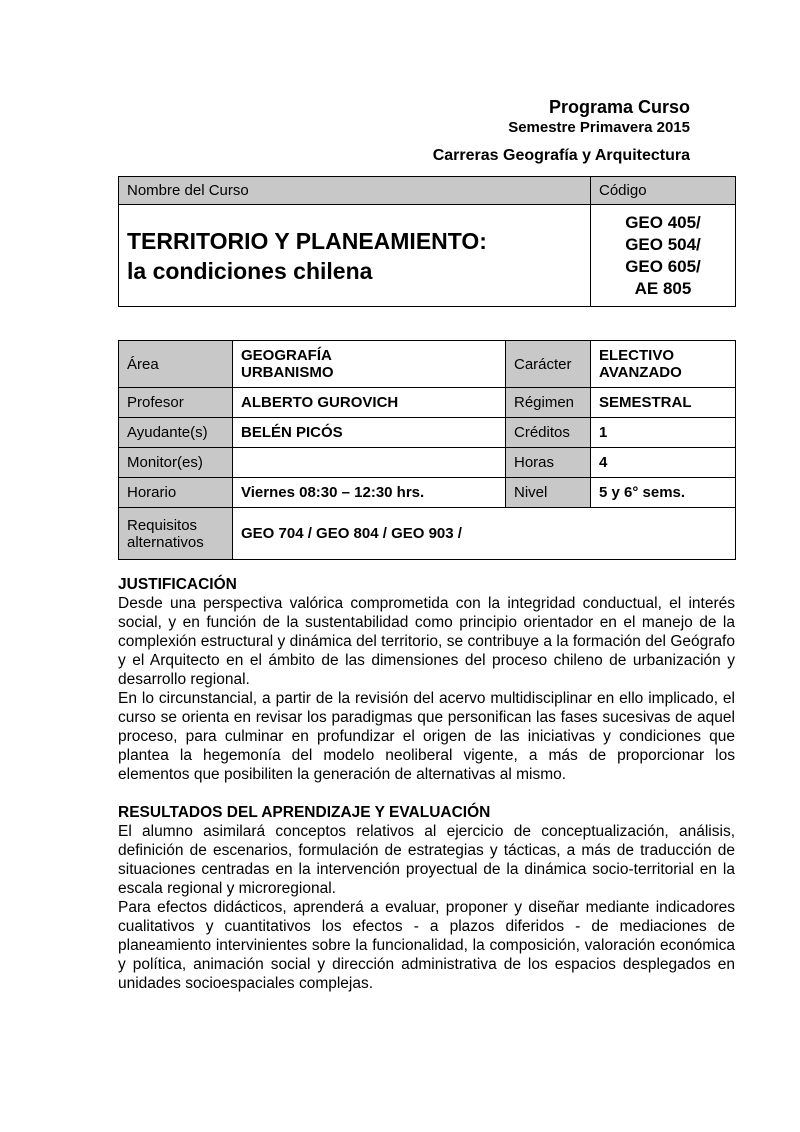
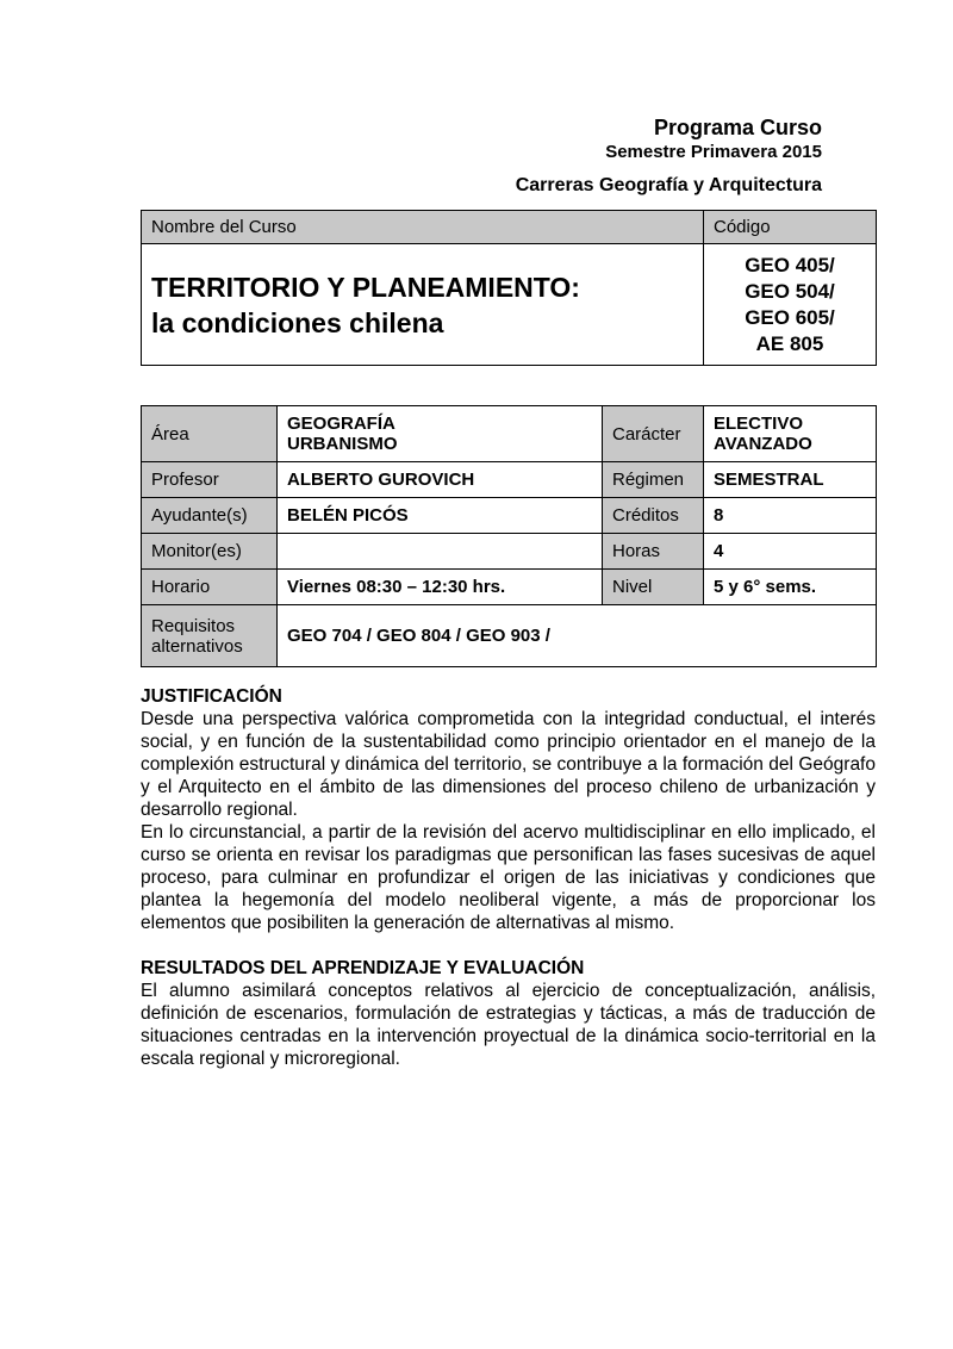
  Programa Curso
  Semestre Primavera 2015
  Carreras Geografía y Arquitectura
  Nombre del Curso	Código
  TERRITORIO Y PLANEAMIENTO: la condiciones chilena	GEO 405/ GEO 504/ GEO 605/ AE 805
  Área	GEOGRAFÍA URBANISMO	Carácter	ELECTIVO AVANZADO
  Profesor	ALBERTO GUROVICH	Régimen	SEMESTRAL
- Ayudante(s)	BELÉN PICÓS	Créditos	1
+ Ayudante(s)	BELÉN PICÓS	Créditos	8
  Monitor(es)		Horas	4
  Horario	Viernes 08:30 – 12:30 hrs.	Nivel	5 y 6° sems.
  Requisitos alternativos	GEO 704 / GEO 804 / GEO 903 /
  JUSTIFICACIÓN
  Desde una perspectiva valórica comprometida con la integridad conductual, el interés social, y en función de la sustentabilidad como principio orientador en el manejo de la complexión estructural y dinámica del territorio, se contribuye a la formación del Geógrafo y el Arquitecto en el ámbito de las dimensiones del proceso chileno de urbanización y desarrollo regional.
  En lo circunstancial, a partir de la revisión del acervo multidisciplinar en ello implicado, el curso se orienta en revisar los paradigmas que personifican las fases sucesivas de aquel proceso, para culminar en profundizar el origen de las iniciativas y condiciones que plantea la hegemonía del modelo neoliberal vigente, a más de proporcionar los elementos que posibiliten la generación de alternativas al mismo.
  RESULTADOS DEL APRENDIZAJE Y EVALUACIÓN
  El alumno asimilará conceptos relativos al ejercicio de conceptualización, análisis, definición de escenarios, formulación de estrategias y tácticas, a más de traducción de situaciones centradas en la intervención proyectual de la dinámica socio-territorial en la escala regional y microregional.
- Para efectos didácticos, aprenderá a evaluar, proponer y diseñar mediante indicadores cualitativos y cuantitativos los efectos - a plazos diferidos - de mediaciones de planeamiento intervinientes sobre la funcionalidad, la composición, valoración económica y política, animación social y dirección administrativa de los espacios desplegados en unidades socioespaciales complejas.
